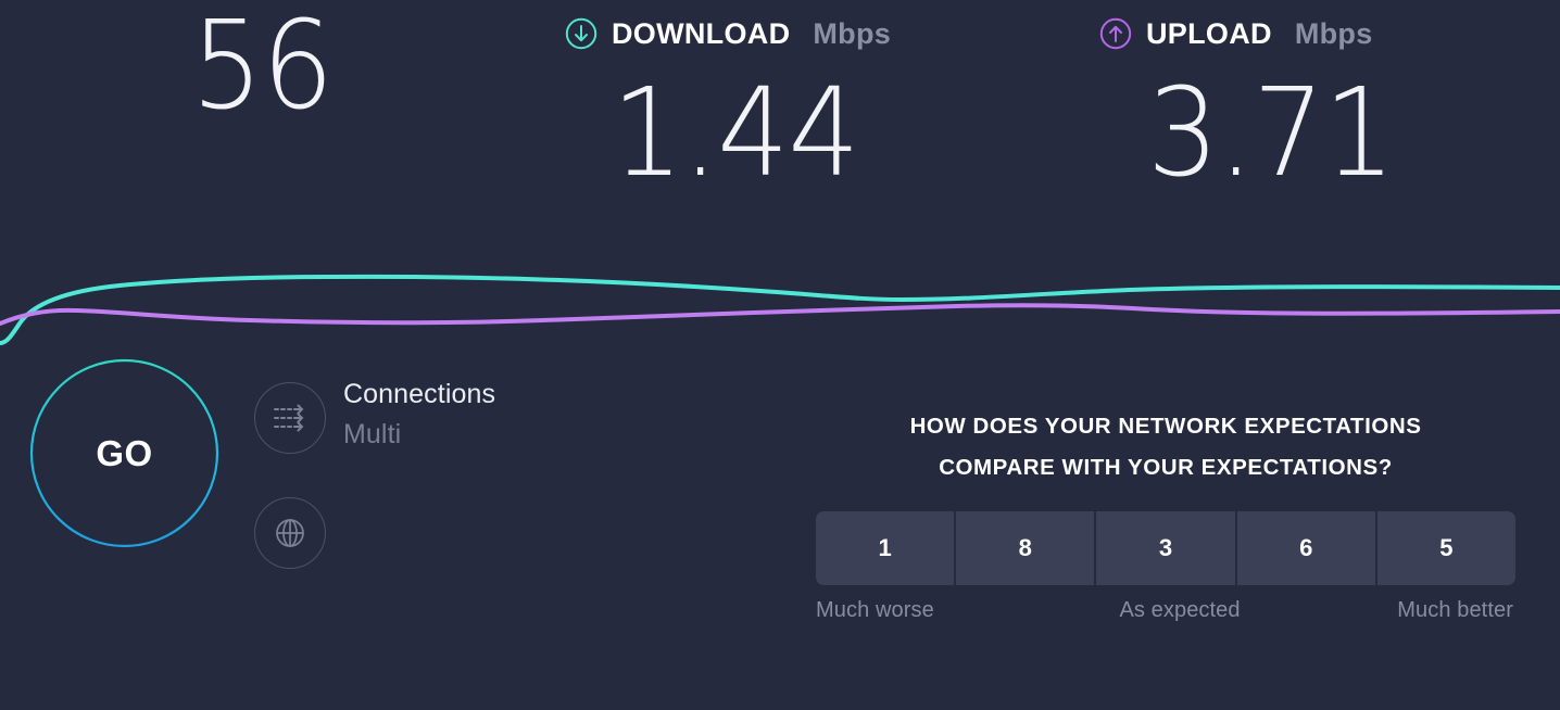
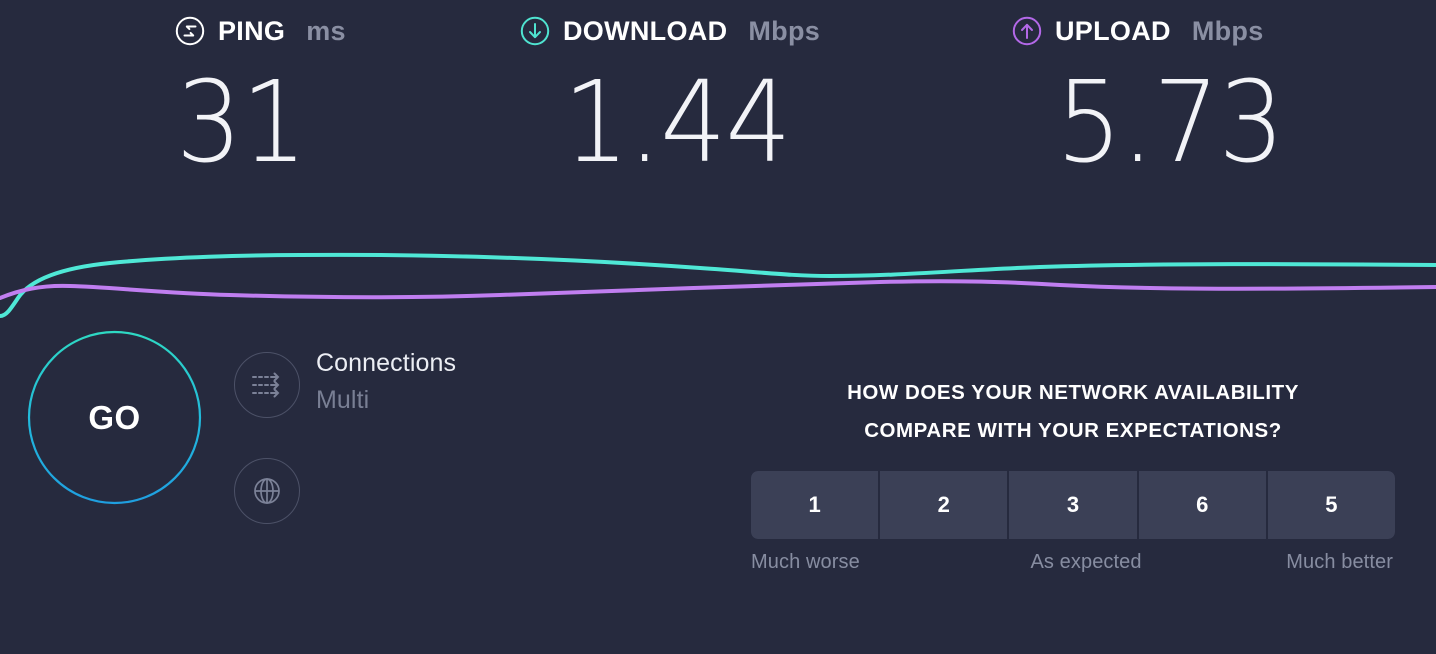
+ PING
+ ms
- 56
+ 31
  DOWNLOAD
  Mbps
  1.44
  UPLOAD
  Mbps
- 3.71
+ 5.73
  GO
  Connections
  Multi
- HOW DOES YOUR NETWORK EXPECTATIONS
+ HOW DOES YOUR NETWORK AVAILABILITY
  COMPARE WITH YOUR EXPECTATIONS?
  1
- 8
+ 2
  3
  6
  5
  Much worse
  As expected
  Much better
